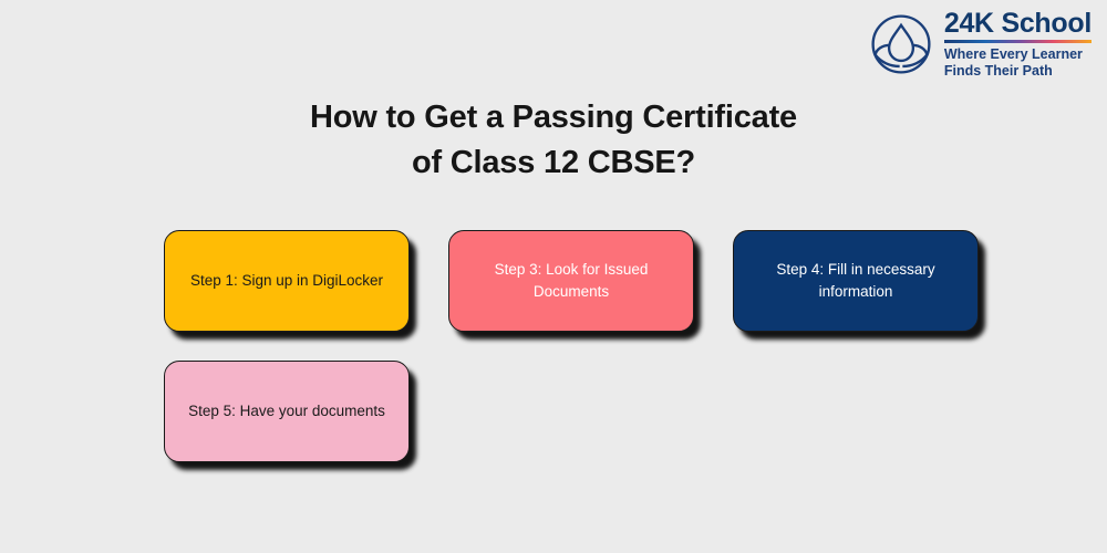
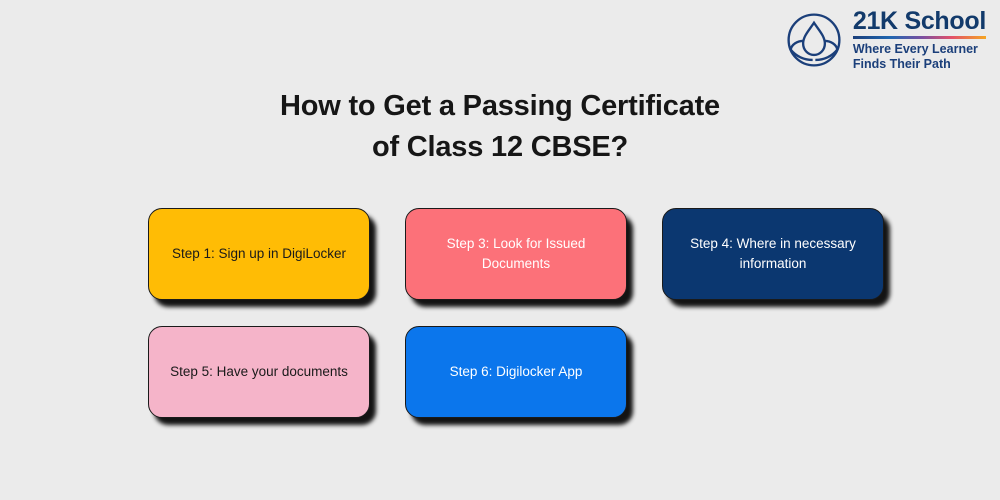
- 24K School
+ 21K School
  Where Every Learner
  Finds Their Path
  How to Get a Passing Certificate
  of Class 12 CBSE?
  Step 1: Sign up in DigiLocker
  Step 3: Look for Issued Documents
- Step 4: Fill in necessary information
+ Step 4: Where in necessary information
  Step 5: Have your documents
+ Step 6: Digilocker App
